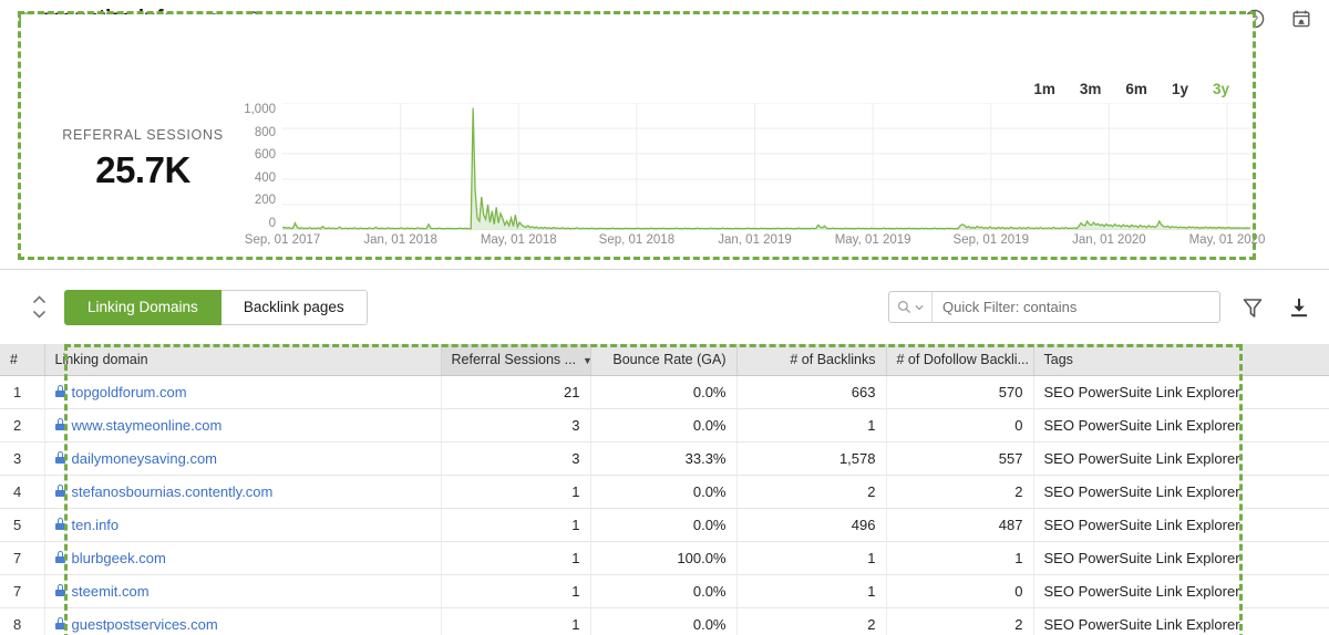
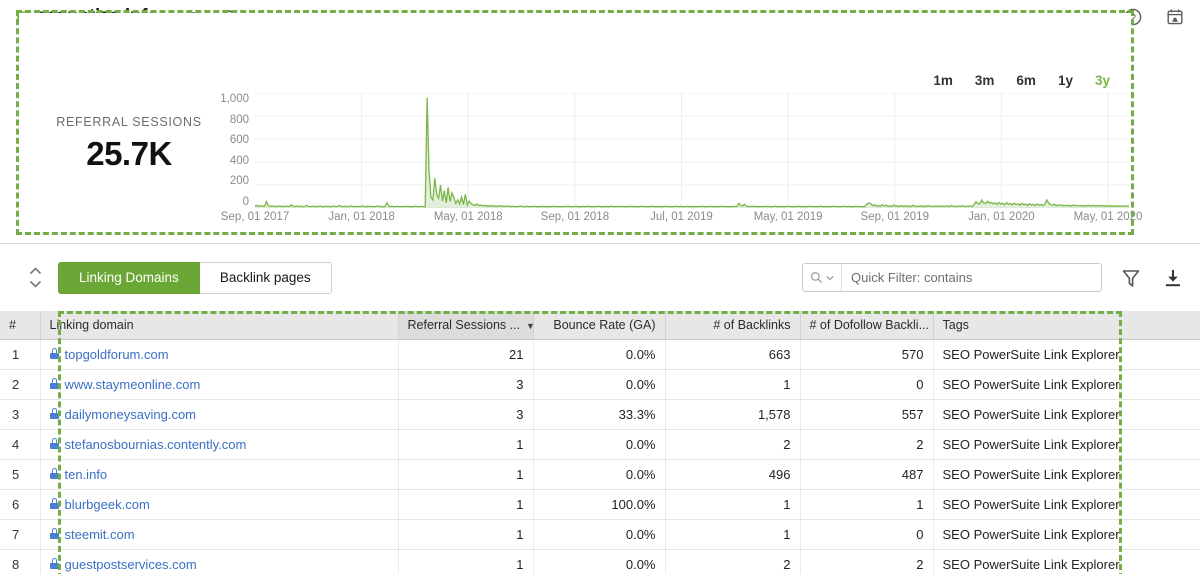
  ?
  REFERRAL SESSIONS
  25.7K
  1m
  3m
  6m
  1y
  3y
  1,000
  800
  600
  400
  200
  0
  Sep, 01 2017
  Jan, 01 2018
  May, 01 2018
  Sep, 01 2018
- Jan, 01 2019
+ Jul, 01 2019
  May, 01 2019
  Sep, 01 2019
  Jan, 01 2020
  May, 01 2020
  Linking Domains
  Backlink pages
  Quick Filter: contains
  #	Linking domain	Referral Sessions ... ▼	Bounce Rate (GA)	# of Backlinks	# of Dofollow Backli...	Tags
  1	topgoldforum.com	21	0.0%	663	570	SEO PowerSuite Link Explorer
  2	www.staymeonline.com	3	0.0%	1	0	SEO PowerSuite Link Explorer
  3	dailymoneysaving.com	3	33.3%	1,578	557	SEO PowerSuite Link Explorer
  4	stefanosbournias.contently.com	1	0.0%	2	2	SEO PowerSuite Link Explorer
  5	ten.info	1	0.0%	496	487	SEO PowerSuite Link Explorer
- 7	blurbgeek.com	1	100.0%	1	1	SEO PowerSuite Link Explorer
+ 6	blurbgeek.com	1	100.0%	1	1	SEO PowerSuite Link Explorer
  7	steemit.com	1	0.0%	1	0	SEO PowerSuite Link Explorer
  8	guestpostservices.com	1	0.0%	2	2	SEO PowerSuite Link Explorer
